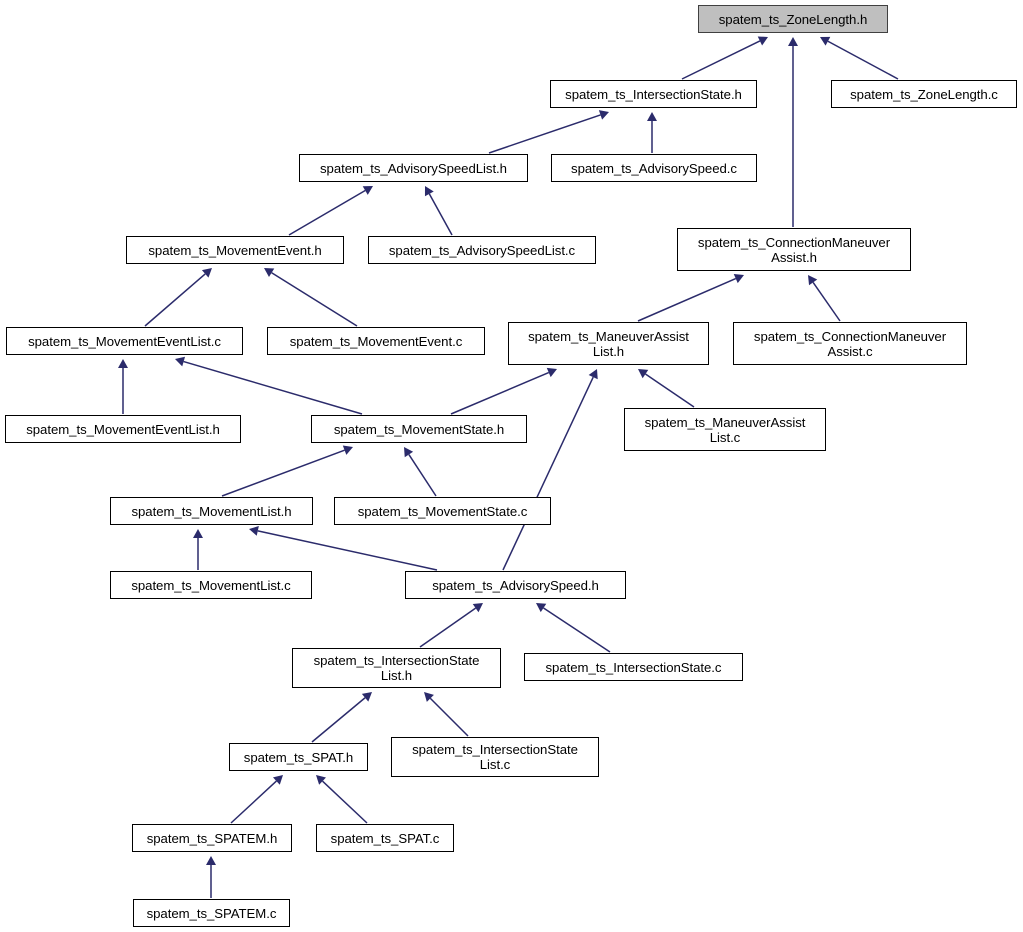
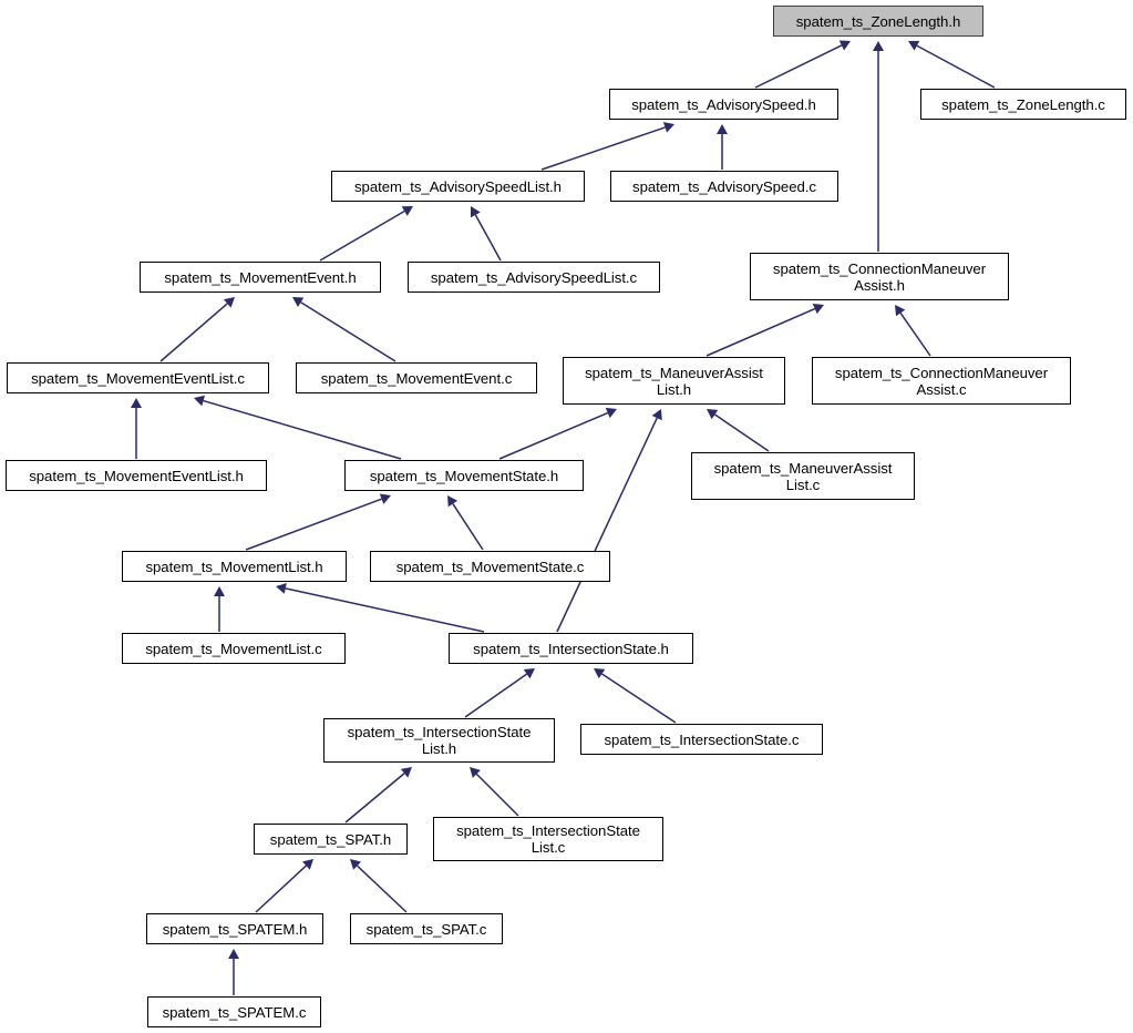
  spatem_ts_ZoneLength.h
- spatem_ts_IntersectionState.h
+ spatem_ts_AdvisorySpeed.h
  spatem_ts_ZoneLength.c
  spatem_ts_AdvisorySpeedList.h
  spatem_ts_AdvisorySpeed.c
  spatem_ts_MovementEvent.h
  spatem_ts_AdvisorySpeedList.c
  spatem_ts_ConnectionManeuver
  Assist.h
  spatem_ts_MovementEventList.c
  spatem_ts_MovementEvent.c
  spatem_ts_ManeuverAssist
  List.h
  spatem_ts_ConnectionManeuver
  Assist.c
  spatem_ts_MovementEventList.h
  spatem_ts_MovementState.h
  spatem_ts_ManeuverAssist
  List.c
  spatem_ts_MovementList.h
  spatem_ts_MovementState.c
  spatem_ts_MovementList.c
- spatem_ts_AdvisorySpeed.h
+ spatem_ts_IntersectionState.h
  spatem_ts_IntersectionState
  List.h
  spatem_ts_IntersectionState.c
  spatem_ts_SPAT.h
  spatem_ts_IntersectionState
  List.c
  spatem_ts_SPATEM.h
  spatem_ts_SPAT.c
  spatem_ts_SPATEM.c
